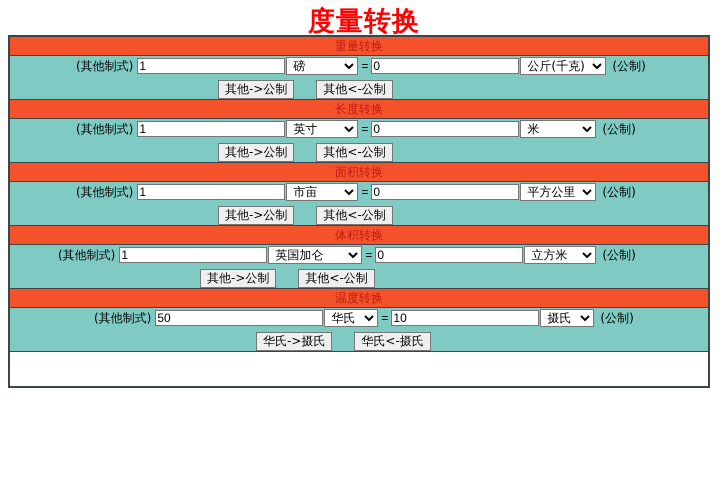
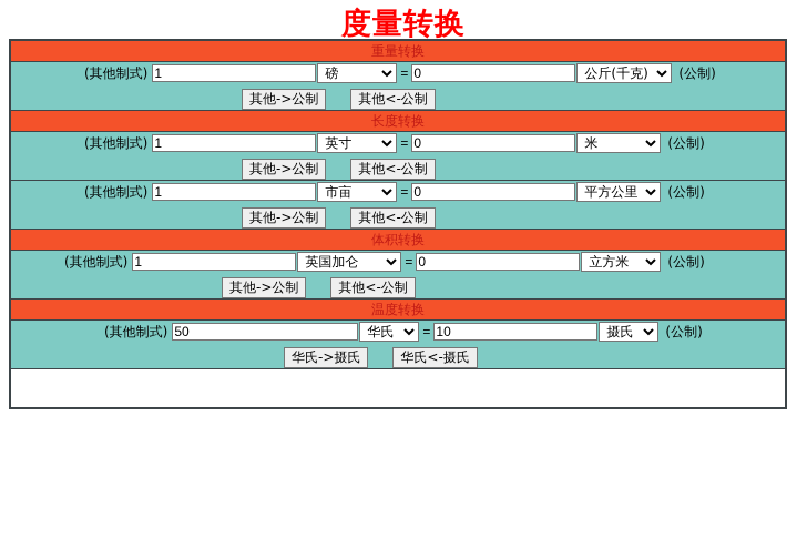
  度量转换
  重量转换
  (其他制式) 1 磅 = 0 公斤(千克) (公制)其他->公制 其他<-公制
  长度转换
  (其他制式) 1 英寸 = 0 米 (公制)其他->公制 其他<-公制
- 面积转换
  (其他制式) 1 市亩 = 0 平方公里 (公制)其他->公制 其他<-公制
  体积转换
  (其他制式) 1 英国加仑 = 0 立方米 (公制)其他->公制 其他<-公制
  温度转换
  (其他制式) 50 华氏 = 10 摄氏 (公制)华氏->摄氏 华氏<-摄氏
